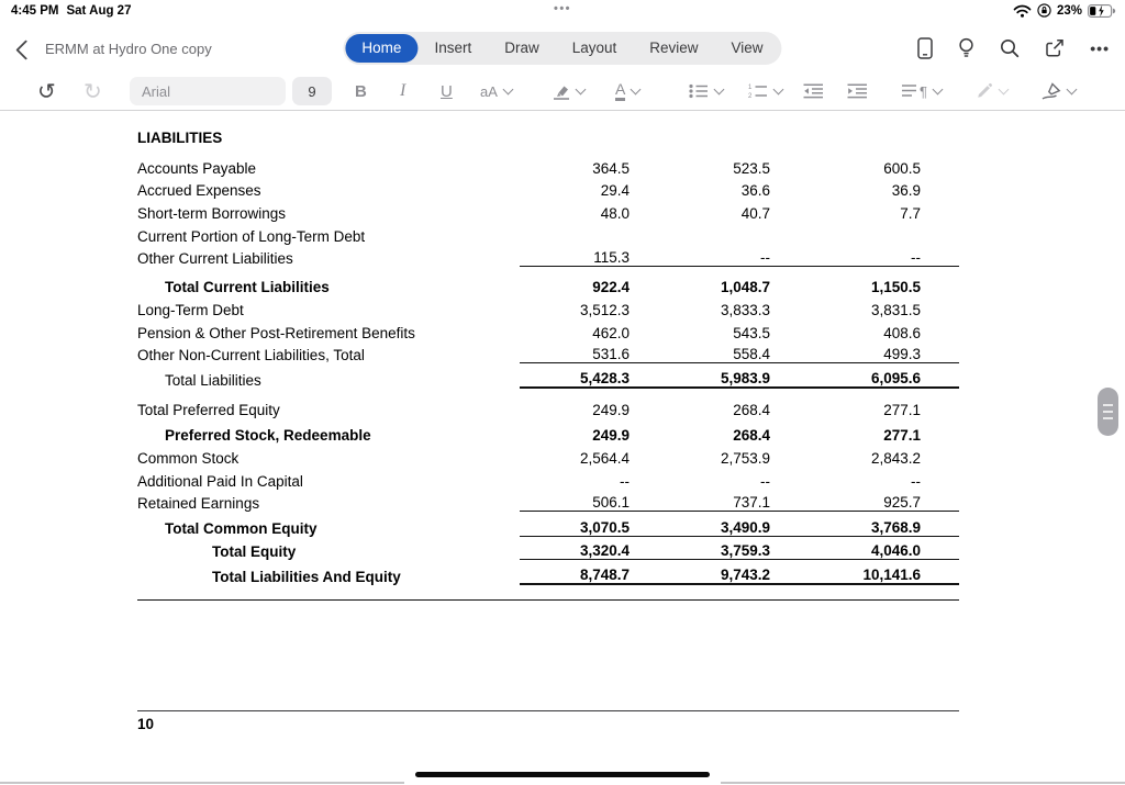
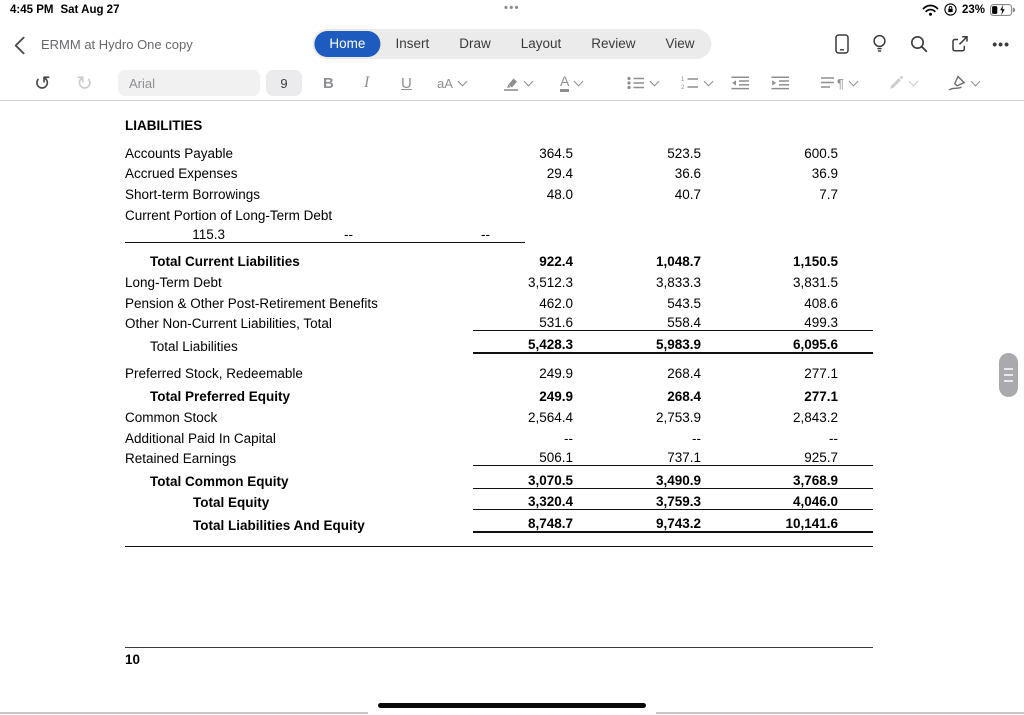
  4:45 PM Sat Aug 27
  •••
  23%
  ERMM at Hydro One copy
  Home
  Insert
  Draw
  Layout
  Review
  View
  •••
  ↺
  ↻
  Arial
  9
  B
  I
  U
  aA
  A
  ¶
  LIABILITIES
  Accounts Payable
  364.5
  523.5
  600.5
  Accrued Expenses
  29.4
  36.6
  36.9
  Short-term Borrowings
  48.0
  40.7
  7.7
  Current Portion of Long-Term Debt
- Other Current Liabilities
  115.3
  --
  --
  Total Current Liabilities
  922.4
  1,048.7
  1,150.5
  Long-Term Debt
  3,512.3
  3,833.3
  3,831.5
  Pension & Other Post-Retirement Benefits
  462.0
  543.5
  408.6
  Other Non-Current Liabilities, Total
  531.6
  558.4
  499.3
  Total Liabilities
  5,428.3
  5,983.9
  6,095.6
- Total Preferred Equity
+ Preferred Stock, Redeemable
  249.9
  268.4
  277.1
- Preferred Stock, Redeemable
+ Total Preferred Equity
  249.9
  268.4
  277.1
  Common Stock
  2,564.4
  2,753.9
  2,843.2
  Additional Paid In Capital
  --
  --
  --
  Retained Earnings
  506.1
  737.1
  925.7
  Total Common Equity
  3,070.5
  3,490.9
  3,768.9
  Total Equity
  3,320.4
  3,759.3
  4,046.0
  Total Liabilities And Equity
  8,748.7
  9,743.2
  10,141.6
  10
